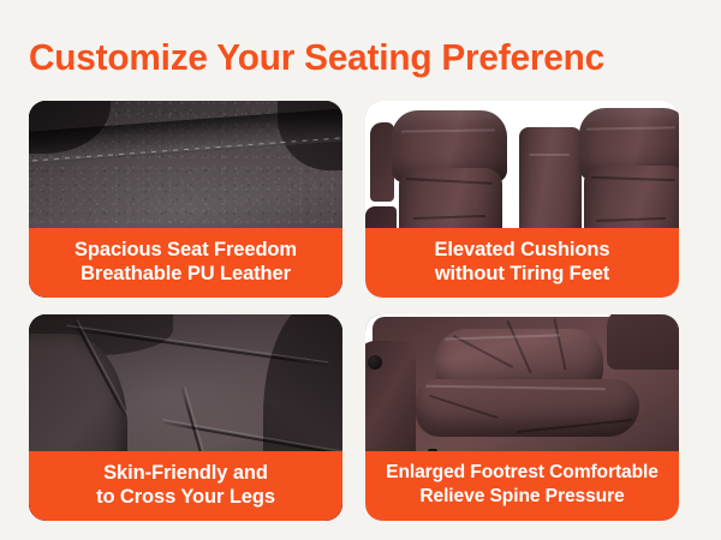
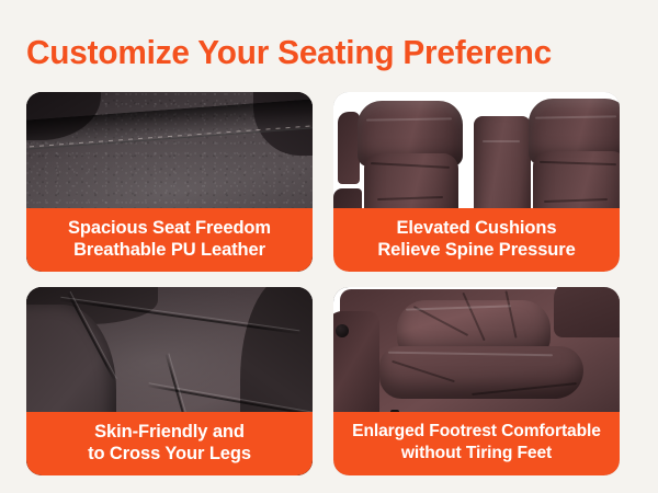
  Customize Your Seating Preferenc
  Spacious Seat Freedom
  Breathable PU Leather
  Elevated Cushions
- without Tiring Feet
+ Relieve Spine Pressure
  Skin-Friendly and
  to Cross Your Legs
  Enlarged Footrest Comfortable
- Relieve Spine Pressure
+ without Tiring Feet
